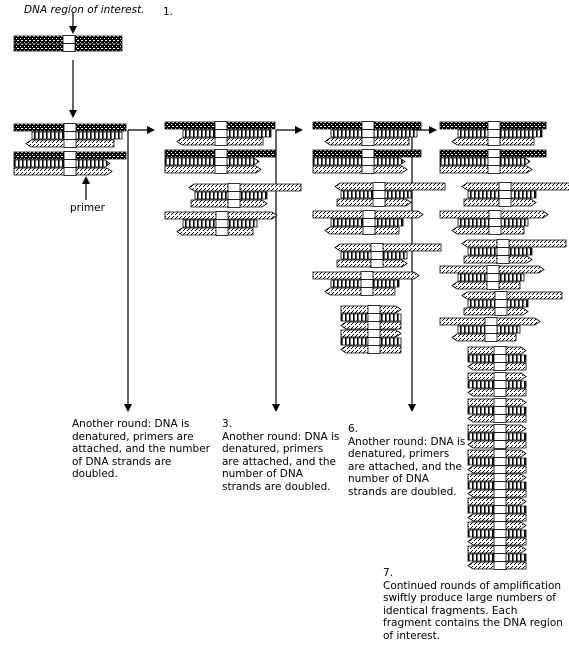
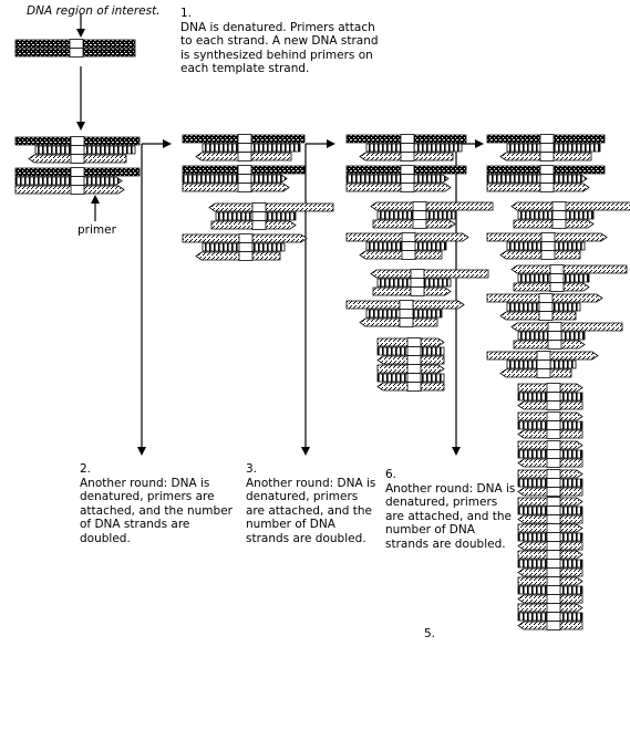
  DNA region of interest.
  1.
+ DNA is denatured. Primers attach to each strand. A new DNA strand is synthesized behind primers on each template strand.
+ 2.
  Another round: DNA is denatured, primers are attached, and the number of DNA strands are doubled.
  3.
  Another round: DNA is denatured, primers are attached, and the number of DNA strands are doubled.
  6.
  Another round: DNA is denatured, primers are attached, and the number of DNA strands are doubled.
- 7.
+ 5.
- Continued rounds of amplification swiftly produce large numbers of identical fragments. Each fragment contains the DNA region of interest.
  primer
